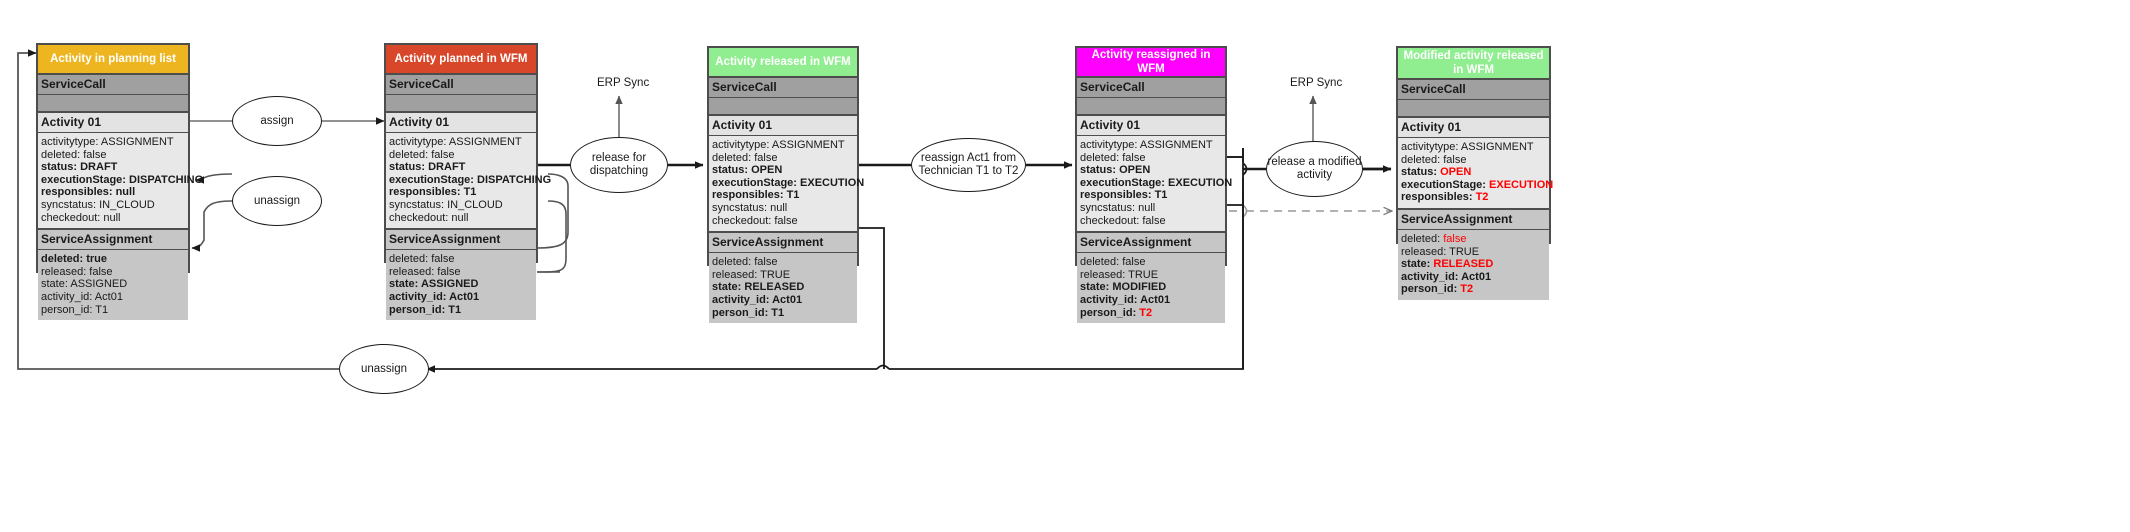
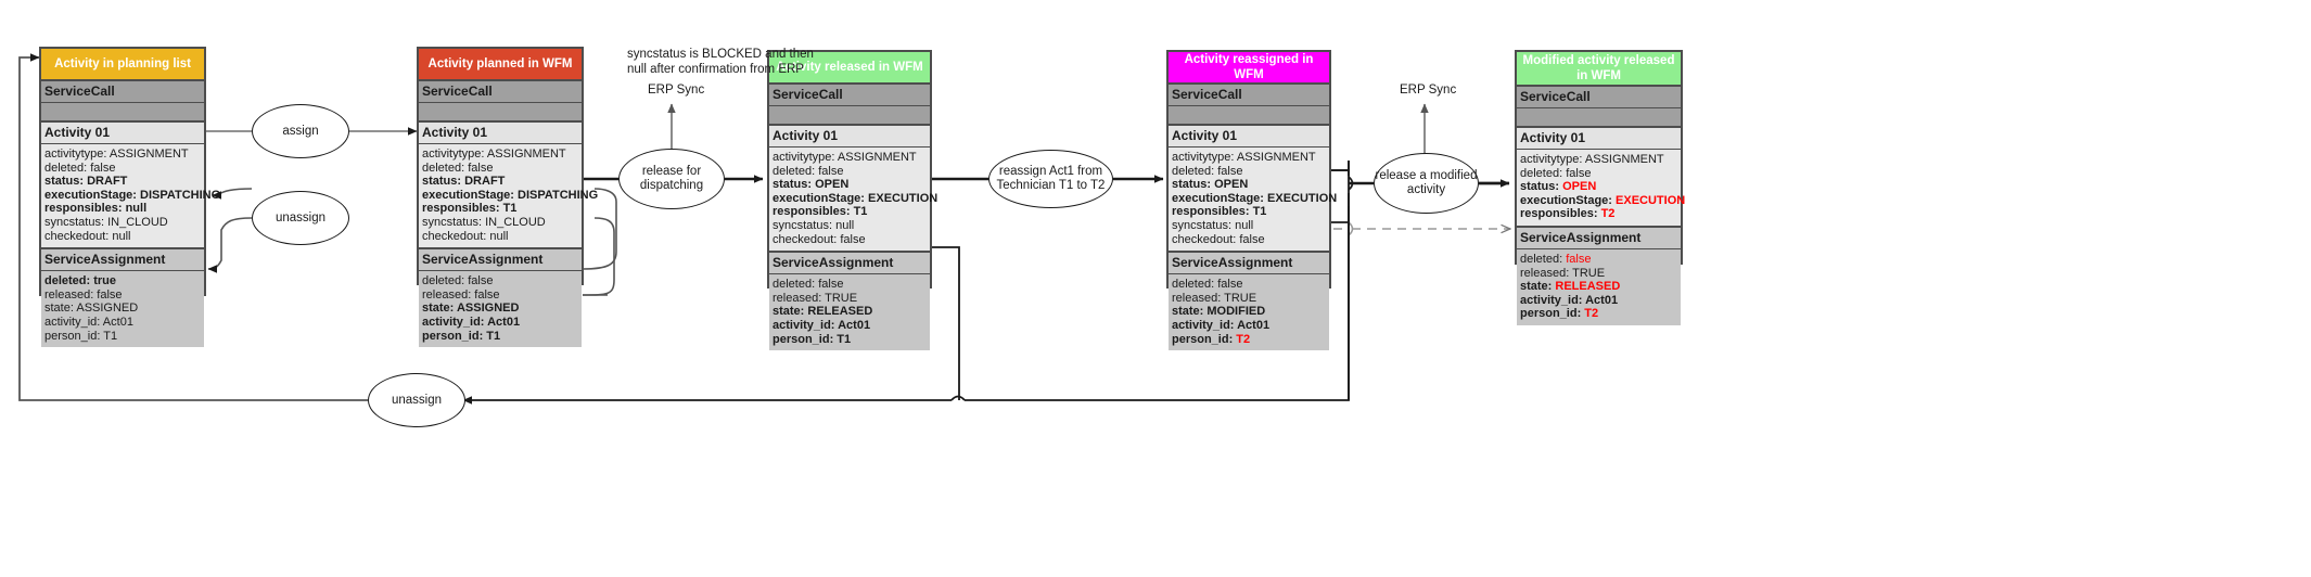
  Activity in planning list
  ServiceCall
  Activity 01
  activitytype: ASSIGNMENT
  deleted: false
  status: DRAFT
  executionStage: DISPATCHING
  responsibles: null
  syncstatus: IN_CLOUD
  checkedout: null
  ServiceAssignment
  deleted: true
  released: false
  state: ASSIGNED
  activity_id: Act01
  person_id: T1
  Activity planned in WFM
  ServiceCall
  Activity 01
  activitytype: ASSIGNMENT
  deleted: false
  status: DRAFT
  executionStage: DISPATCHING
  responsibles: T1
  syncstatus: IN_CLOUD
  checkedout: null
  ServiceAssignment
  deleted: false
  released: false
  state: ASSIGNED
  activity_id: Act01
  person_id: T1
  Activity released in WFM
  ServiceCall
  Activity 01
  activitytype: ASSIGNMENT
  deleted: false
  status: OPEN
  executionStage: EXECUTION
  responsibles: T1
  syncstatus: null
  checkedout: false
  ServiceAssignment
  deleted: false
  released: TRUE
  state: RELEASED
  activity_id: Act01
  person_id: T1
  Activity reassigned in WFM
  ServiceCall
  Activity 01
  activitytype: ASSIGNMENT
  deleted: false
  status: OPEN
  executionStage: EXECUTION
  responsibles: T1
  syncstatus: null
  checkedout: false
  ServiceAssignment
  deleted: false
  released: TRUE
  state: MODIFIED
  activity_id: Act01
  person_id: T2
  Modified activity released in WFM
  ServiceCall
  Activity 01
  activitytype: ASSIGNMENT
  deleted: false
  status: OPEN
  executionStage: EXECUTION
  responsibles: T2
  ServiceAssignment
  deleted: false
  released: TRUE
  state: RELEASED
  activity_id: Act01
  person_id: T2
  assign
  unassign
  release for dispatching
  reassign Act1 from Technician T1 to T2
  release a modified activity
  unassign
+ syncstatus is BLOCKED and then null after confirmation from ERP
  ERP Sync
  ERP Sync
